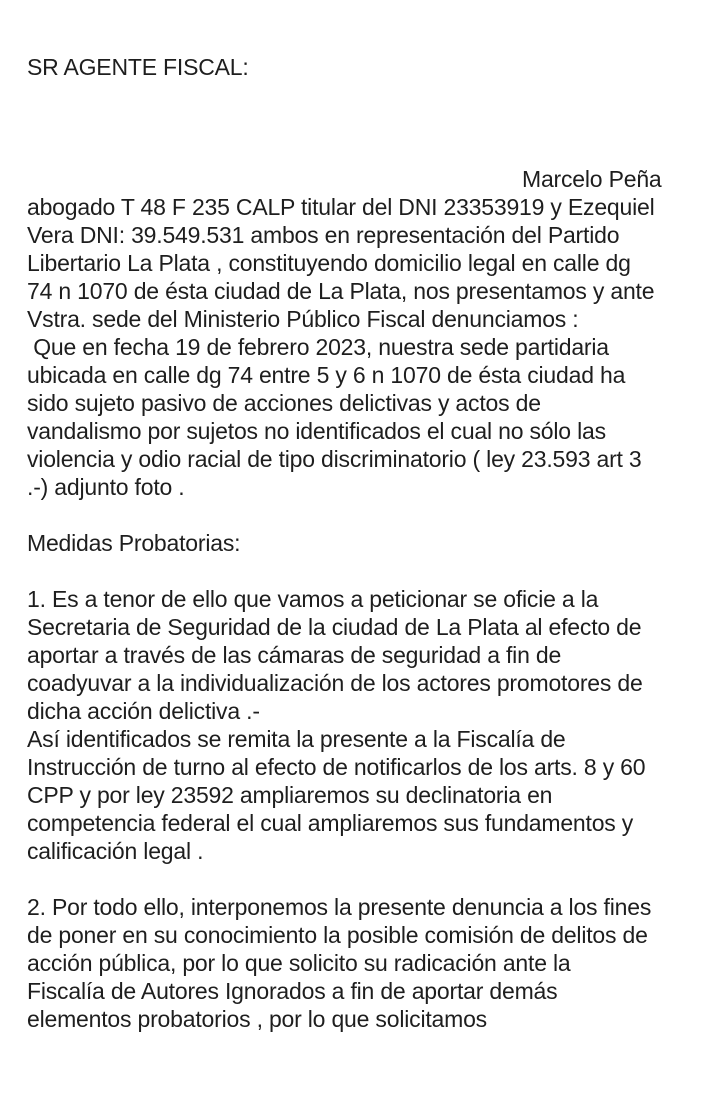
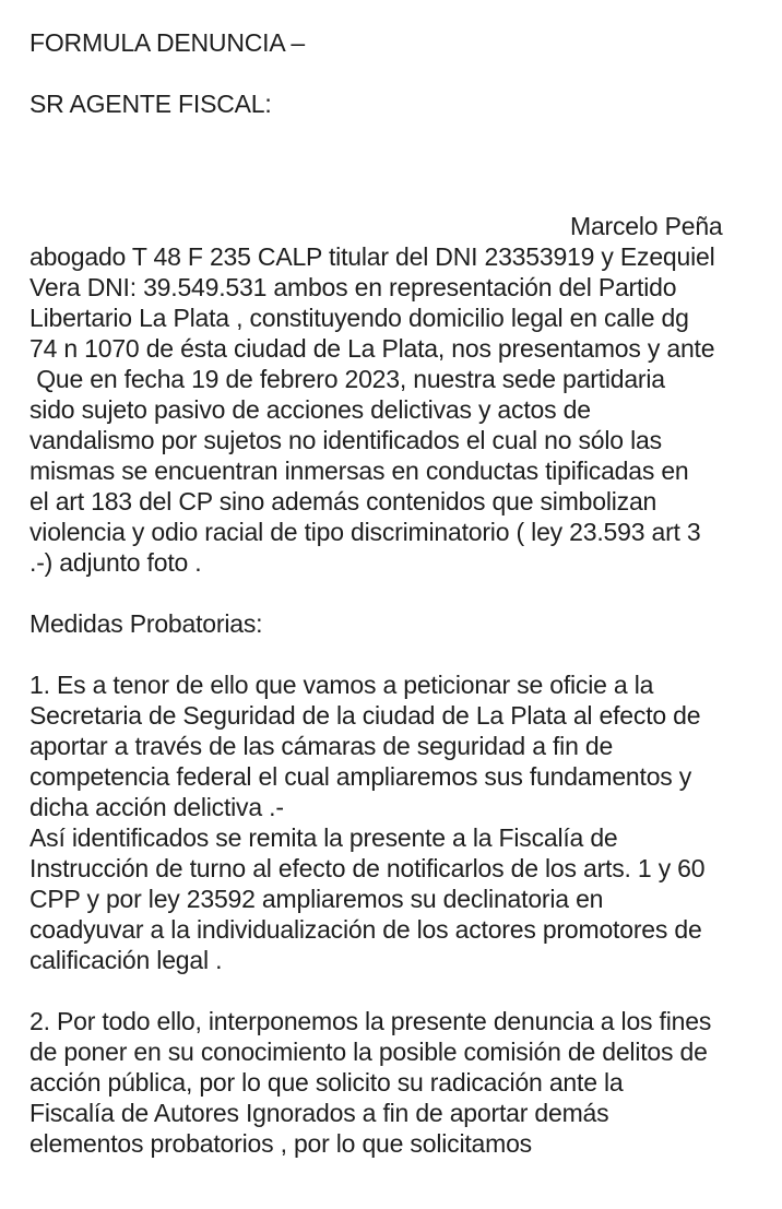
+ FORMULA DENUNCIA –
  SR AGENTE FISCAL:
  Marcelo Peña
  abogado T 48 F 235 CALP titular del DNI 23353919 y Ezequiel
  Vera DNI: 39.549.531 ambos en representación del Partido
  Libertario La Plata , constituyendo domicilio legal en calle dg
  74 n 1070 de ésta ciudad de La Plata, nos presentamos y ante
- Vstra. sede del Ministerio Público Fiscal denunciamos :
  Que en fecha 19 de febrero 2023, nuestra sede partidaria
- ubicada en calle dg 74 entre 5 y 6 n 1070 de ésta ciudad ha
  sido sujeto pasivo de acciones delictivas y actos de
  vandalismo por sujetos no identificados el cual no sólo las
+ mismas se encuentran inmersas en conductas tipificadas en
+ el art 183 del CP sino además contenidos que simbolizan
  violencia y odio racial de tipo discriminatorio ( ley 23.593 art 3
  .-) adjunto foto .
  Medidas Probatorias:
  1. Es a tenor de ello que vamos a peticionar se oficie a la
  Secretaria de Seguridad de la ciudad de La Plata al efecto de
  aportar a través de las cámaras de seguridad a fin de
- coadyuvar a la individualización de los actores promotores de
+ competencia federal el cual ampliaremos sus fundamentos y
  dicha acción delictiva .-
  Así identificados se remita la presente a la Fiscalía de
- Instrucción de turno al efecto de notificarlos de los arts. 8 y 60
+ Instrucción de turno al efecto de notificarlos de los arts. 1 y 60
  CPP y por ley 23592 ampliaremos su declinatoria en
- competencia federal el cual ampliaremos sus fundamentos y
+ coadyuvar a la individualización de los actores promotores de
  calificación legal .
  2. Por todo ello, interponemos la presente denuncia a los fines
  de poner en su conocimiento la posible comisión de delitos de
  acción pública, por lo que solicito su radicación ante la
  Fiscalía de Autores Ignorados a fin de aportar demás
  elementos probatorios , por lo que solicitamos
